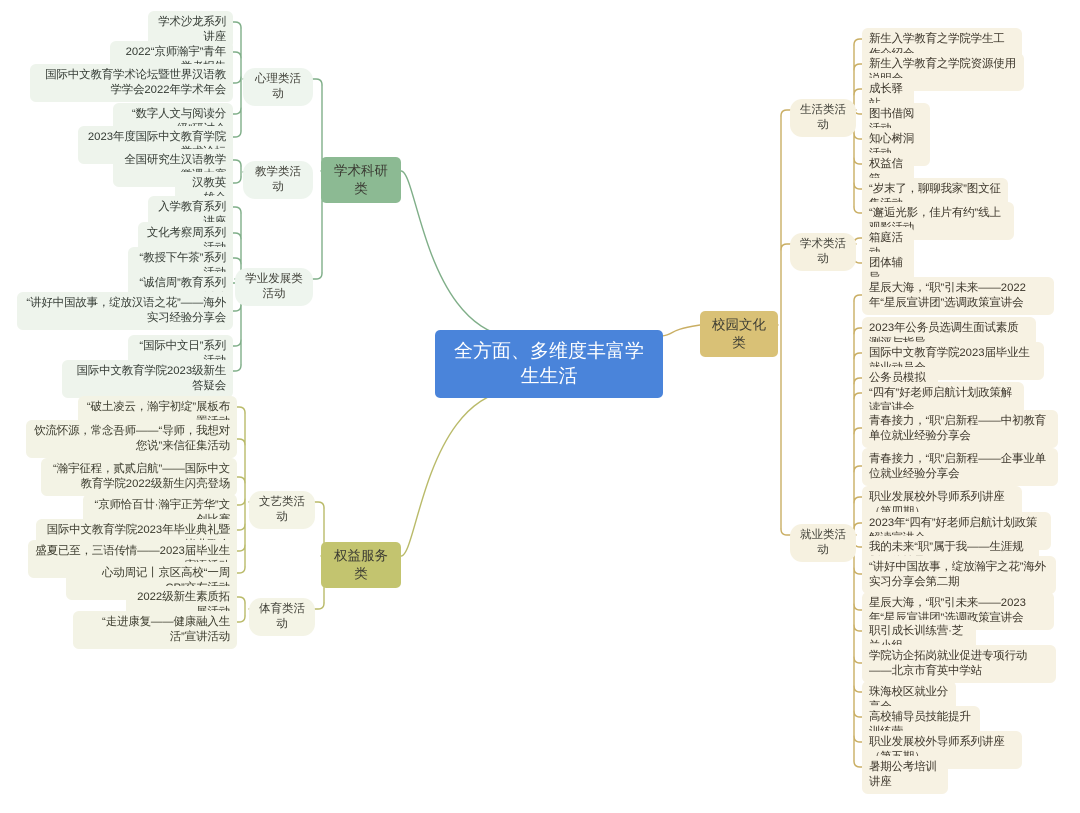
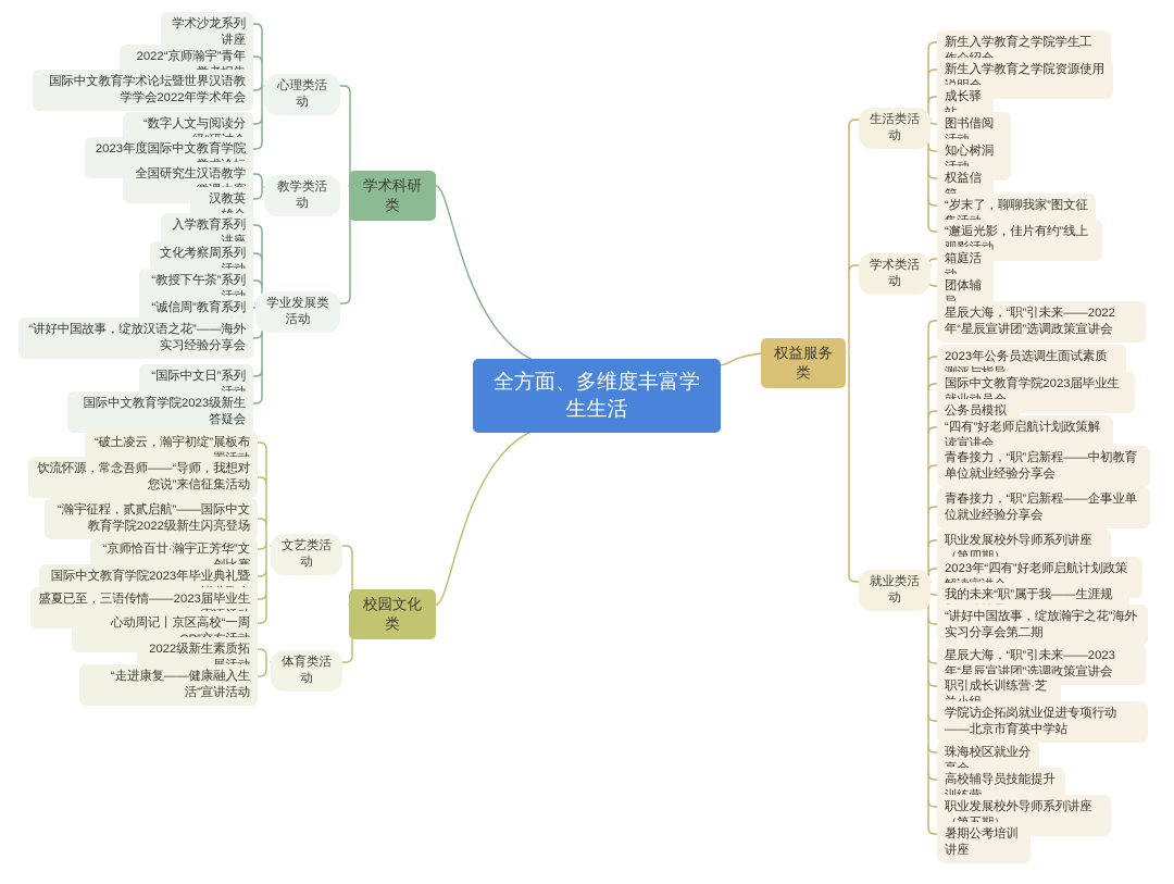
  全方面、多维度丰富学生生活
  学术科研类
  心理类活动
  学术沙龙系列讲座
  2022“京师瀚宇”青年
  国际中文教育学术论坛暨世界汉语教学学会2022年学术年会
  2023年度国际中文教育学院
  教学类活动
  学业发展类活动
  入学教育系列
  文化考察周系列
  “教授下午茶”系列
  “诚信周”教育系列
  “讲好中国故事，绽放汉语之花”——海外实习经验分享会
  “国际中文日”系列
  国际中文教育学院2023级新生答疑会
- 权益服务类
+ 校园文化类
  文艺类活动
  “破土凌云，瀚宇初绽”展板布
  饮流怀源，常念吾师——“导师，我想对您说”来信征集活动
  “瀚宇征程，贰贰启航”——国际中文教育学院2022级新生闪亮登场
  “京师恰百廿·瀚宇正芳华”文
  国际中文教育学院2023年毕业典礼暨
  盛夏已至，三语传情——2023届毕业生
  体育类活动
  2022级新生素质拓
  “走进康复——健康融入生活”宣讲活动
- 校园文化类
+ 权益服务类
  生活类活动
  新生入学教育之学院学生工
  新生入学教育之学院资源使用
  成长驿
  权益信
  “岁末了，聊聊我家”图文征
  “邂逅光影，佳片有约”线上
  学术类活动
  箱庭活
  团体辅
  就业类活动
  星辰大海，“职”引未来——2022年“星辰宣讲团”选调政策宣讲会
  2023年公务员选调生面试素质
  国际中文教育学院2023届毕业生
  公务员模拟
  “四有”好老师启航计划政策解读宣讲会
  青春接力，“职”启新程——中初教育单位就业经验分享会
  青春接力，“职”启新程——企事业单位就业经验分享会
  职业发展校外导师系列讲座
  2023年“四有”好老师启航计划政策
  我的未来“职”属于我——生涯规
  “讲好中国故事，绽放瀚宇之花”海外实习分享会第二期
  星辰大海，“职”引未来——2023年“星辰宣讲团”选调政策宣讲会
  职引成长训练营·芝
  学院访企拓岗就业促进专项行动——北京市育英中学站
  珠海校区就业分
  高校辅导员技能提升
  职业发展校外导师系列讲座
  暑期公考培训讲座
